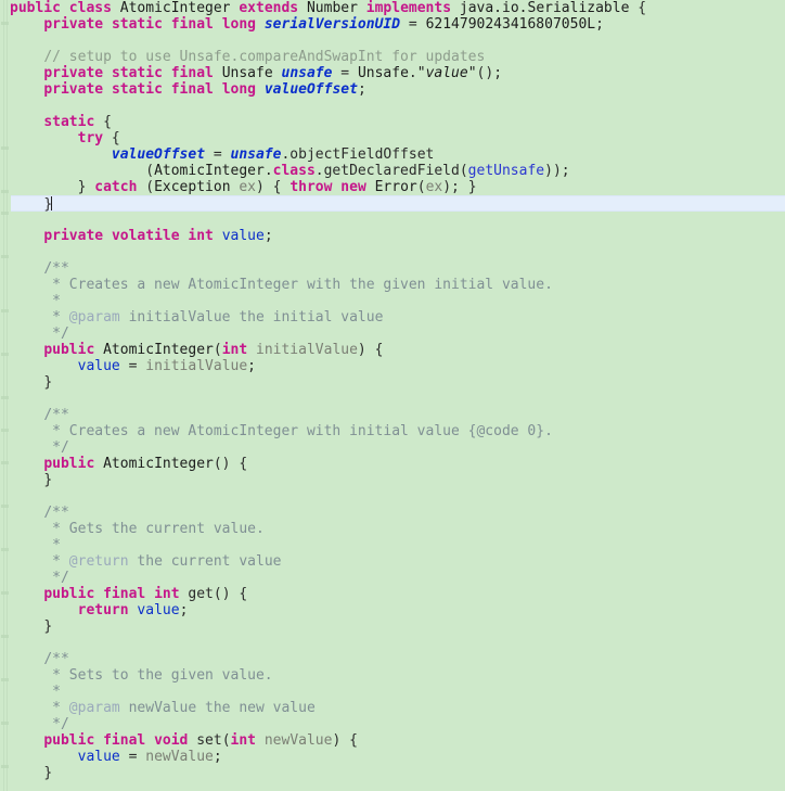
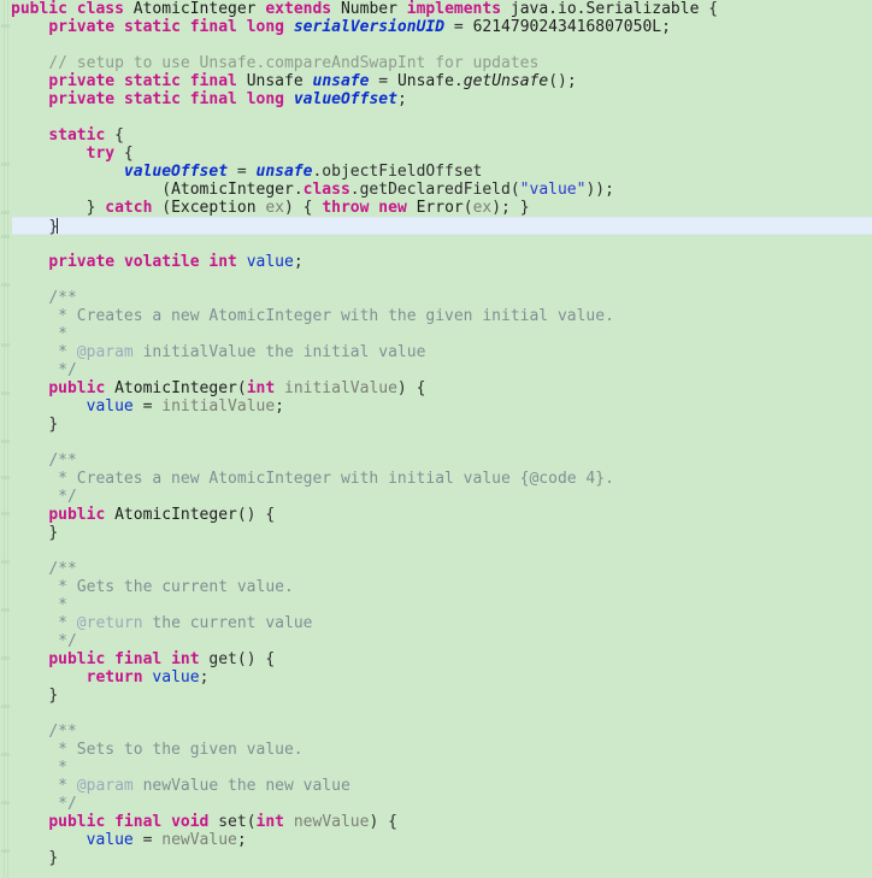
  public class AtomicInteger extends Number implements java.io.Serializable {
  private static final long serialVersionUID = 6214790243416807050L;
  // setup to use Unsafe.compareAndSwapInt for updates
- private static final Unsafe unsafe = Unsafe."value"();
+ private static final Unsafe unsafe = Unsafe.getUnsafe();
  private static final long valueOffset;
  static {
  try {
  valueOffset = unsafe.objectFieldOffset
- (AtomicInteger.class.getDeclaredField(getUnsafe));
+ (AtomicInteger.class.getDeclaredField("value"));
  } catch (Exception ex) { throw new Error(ex); }
  }
  private volatile int value;
  /**
  * Creates a new AtomicInteger with the given initial value.
  *
  * @param initialValue the initial value
  */
  public AtomicInteger(int initialValue) {
  value = initialValue;
  }
  /**
- * Creates a new AtomicInteger with initial value {@code 0}.
+ * Creates a new AtomicInteger with initial value {@code 4}.
  */
  public AtomicInteger() {
  }
  /**
  * Gets the current value.
  *
  * @return the current value
  */
  public final int get() {
  return value;
  }
  /**
  * Sets to the given value.
  *
  * @param newValue the new value
  */
  public final void set(int newValue) {
  value = newValue;
  }
